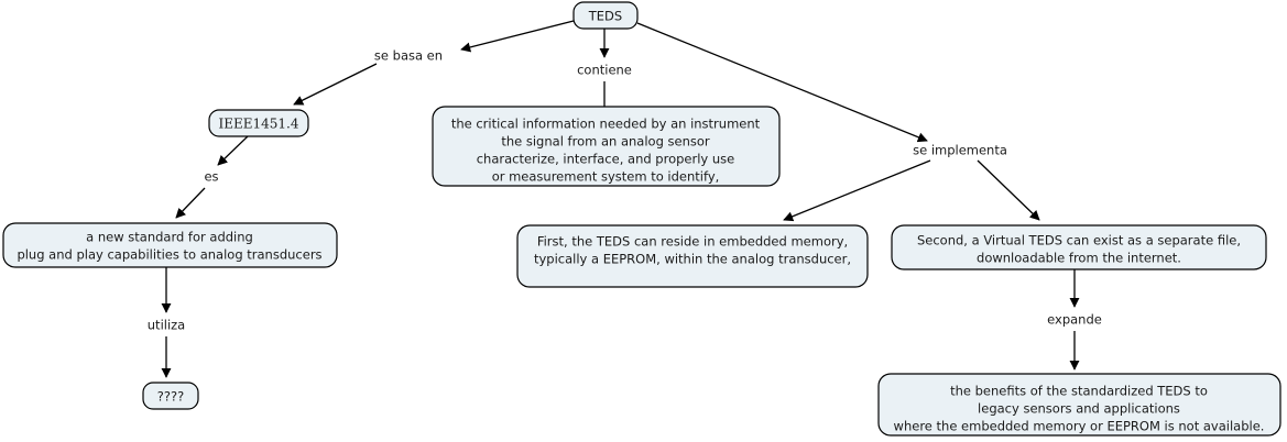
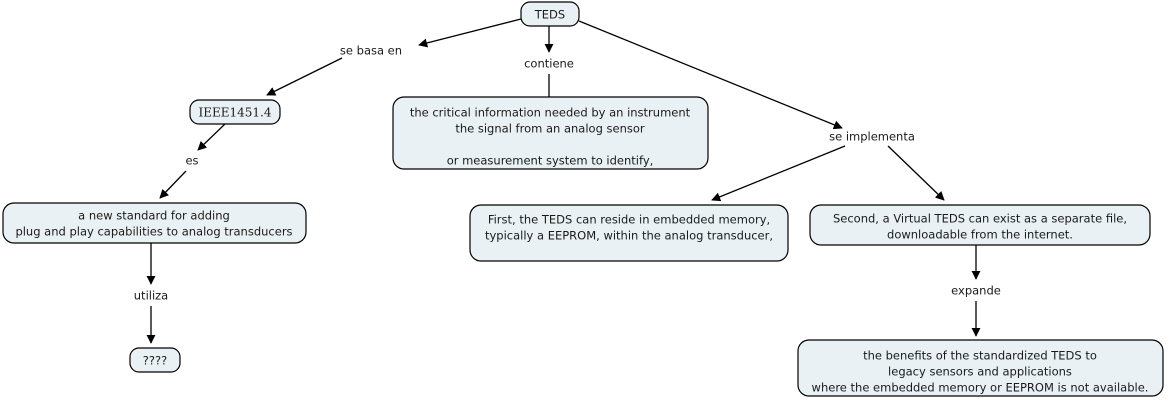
  TEDS
  IEEE1451.4
  the critical information needed by an instrument
  the signal from an analog sensor
- characterize, interface, and properly use
  or measurement system to identify,
  a new standard for adding
  plug and play capabilities to analog transducers
  ????
  First, the TEDS can reside in embedded memory,
  typically a EEPROM, within the analog transducer,
  Second, a Virtual TEDS can exist as a separate file,
  downloadable from the internet.
  the benefits of the standardized TEDS to
  legacy sensors and applications
  where the embedded memory or EEPROM is not available.
  se basa en
  contiene
  se implementa
  es
  utiliza
  expande
